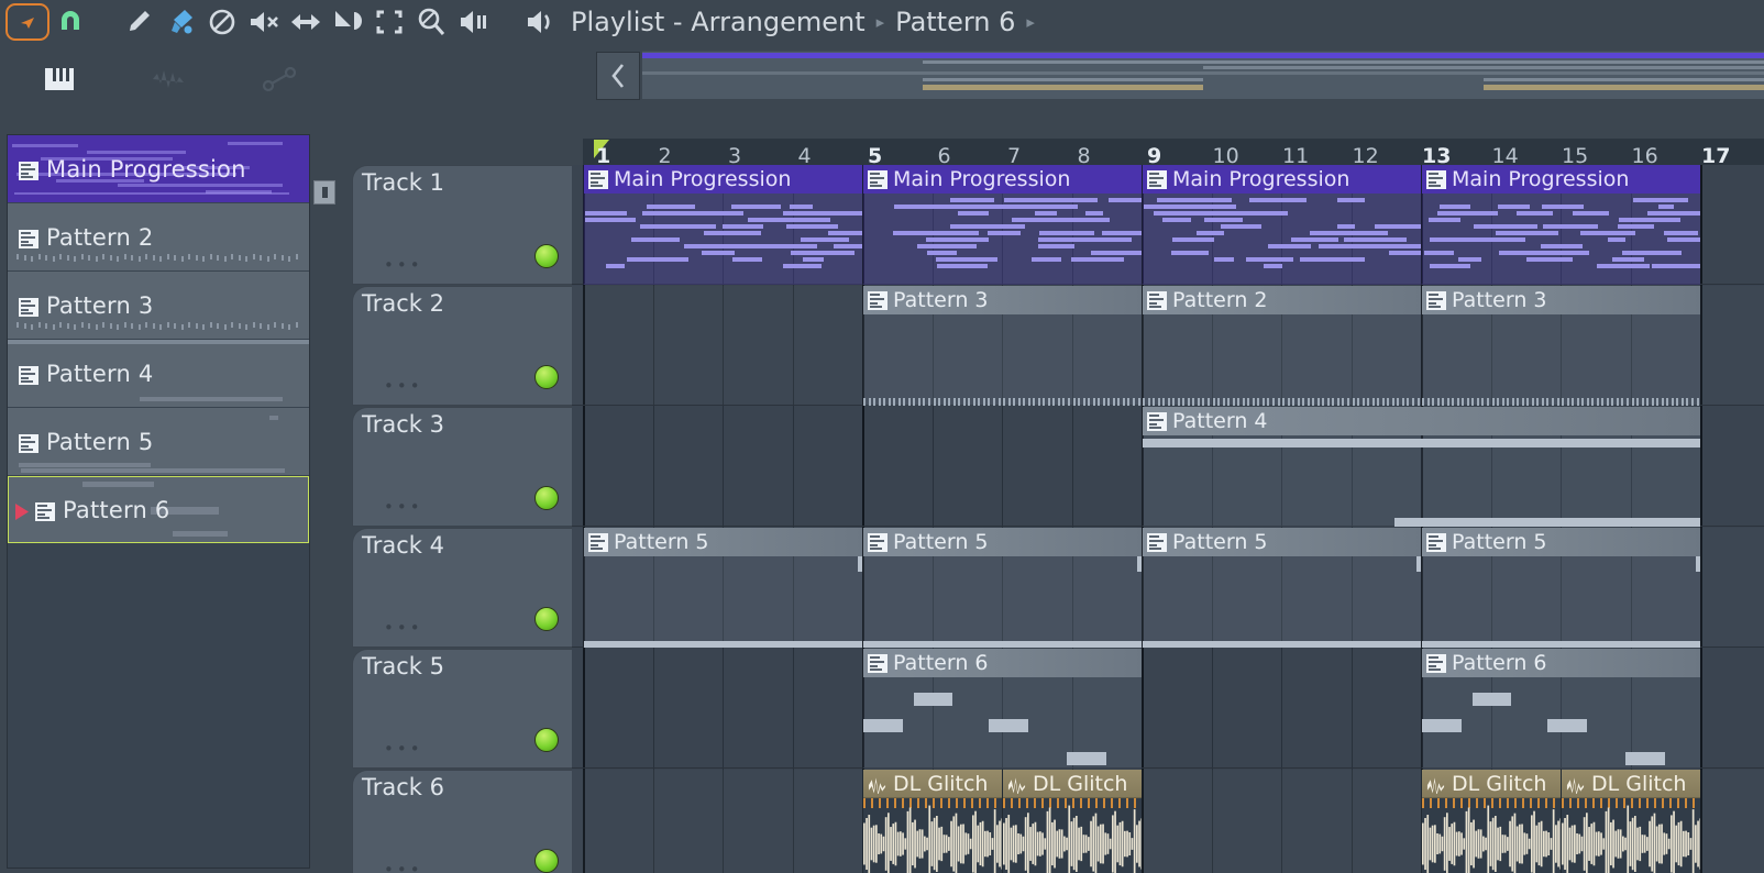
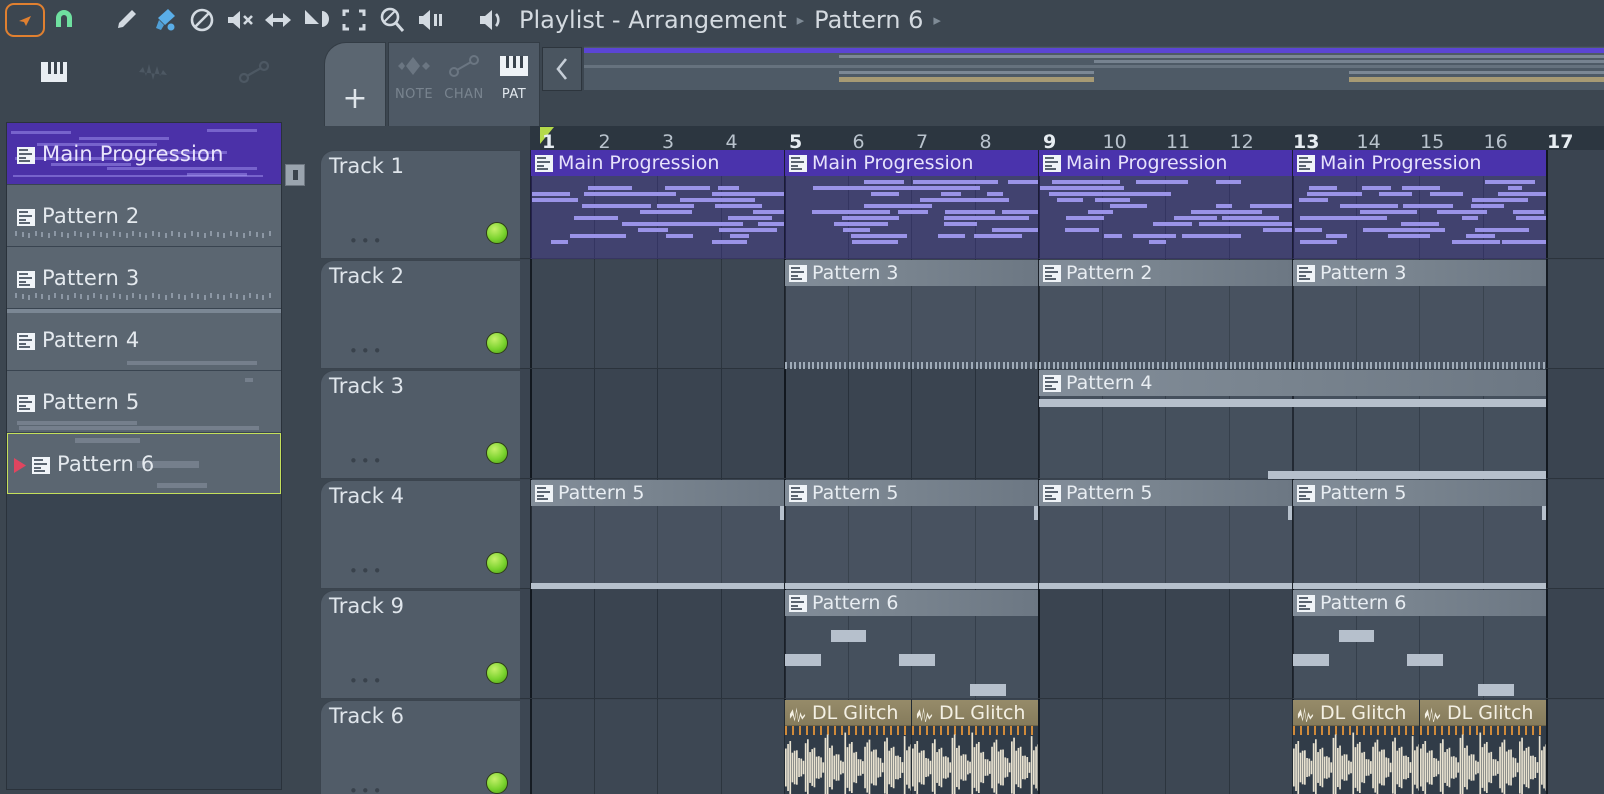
  Playlist - Arrangement
  ▸
  Pattern 6
  ▸
  Main Progression
  Pattern 2
  Pattern 3
  Pattern 4
  Pattern 5
  Pattern 6
+ +
+ NOTE
+ CHAN
+ PAT
  1
  2
  3
  4
  5
  6
  7
  8
  9
  10
  11
  12
  13
  14
  15
  16
  17
  Track 1
  •••
  Track 2
  •••
  Track 3
  •••
  Track 4
  •••
- Track 5
+ Track 9
  •••
  Track 6
  •••
  Main Progression
  Main Progression
  Main Progression
  Main Progression
  Pattern 3
  Pattern 2
  Pattern 3
  Pattern 4
  Pattern 5
  Pattern 5
  Pattern 5
  Pattern 5
  Pattern 6
  Pattern 6
  DL Glitch
  DL Glitch
  DL Glitch
  DL Glitch
